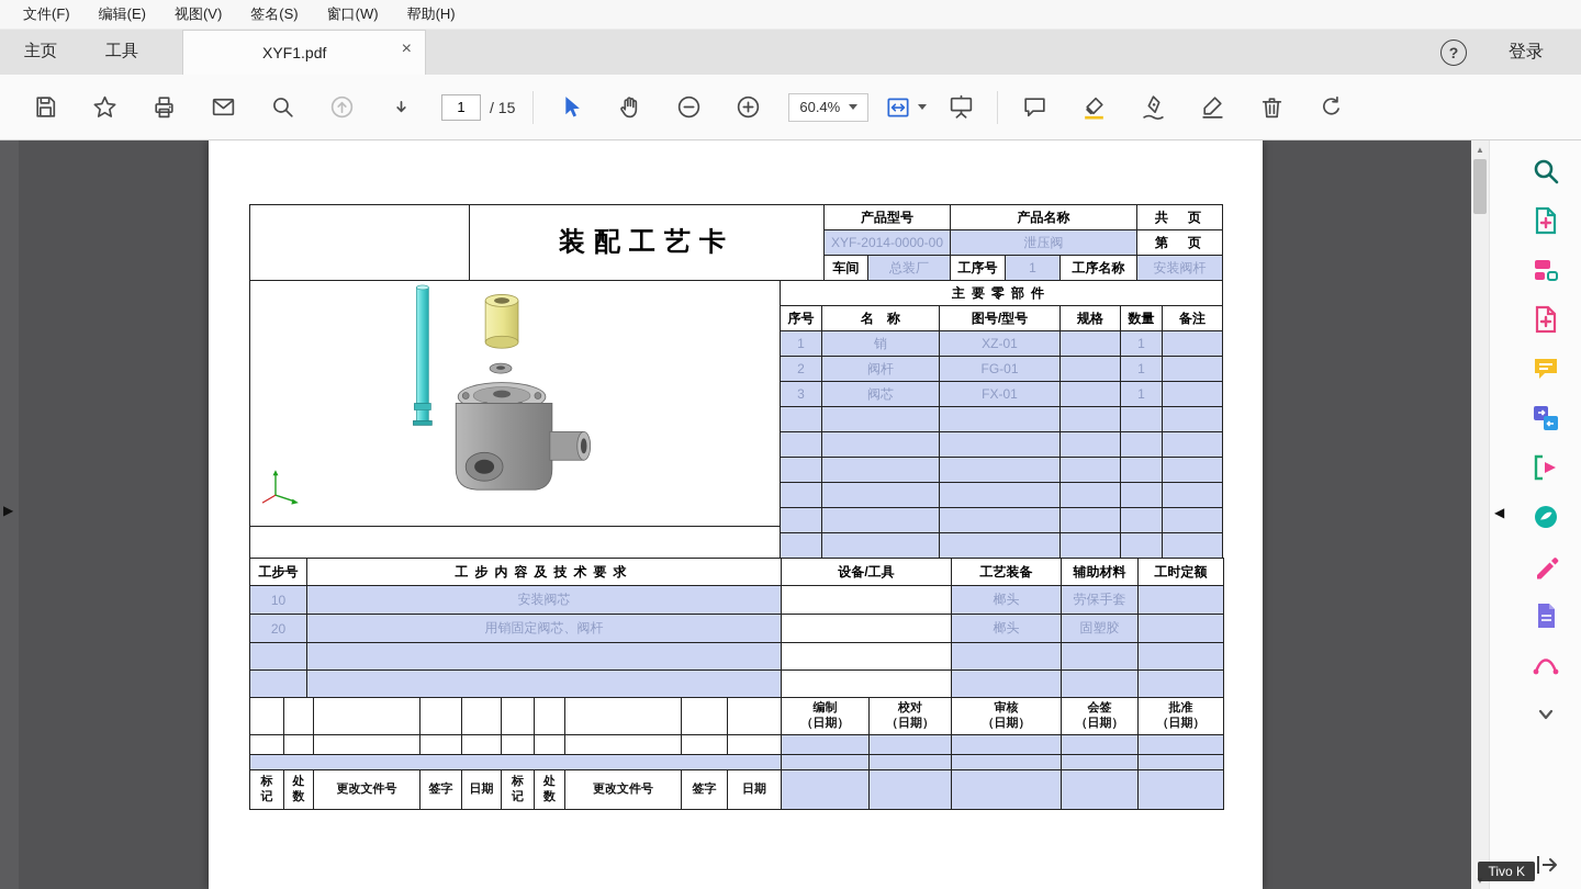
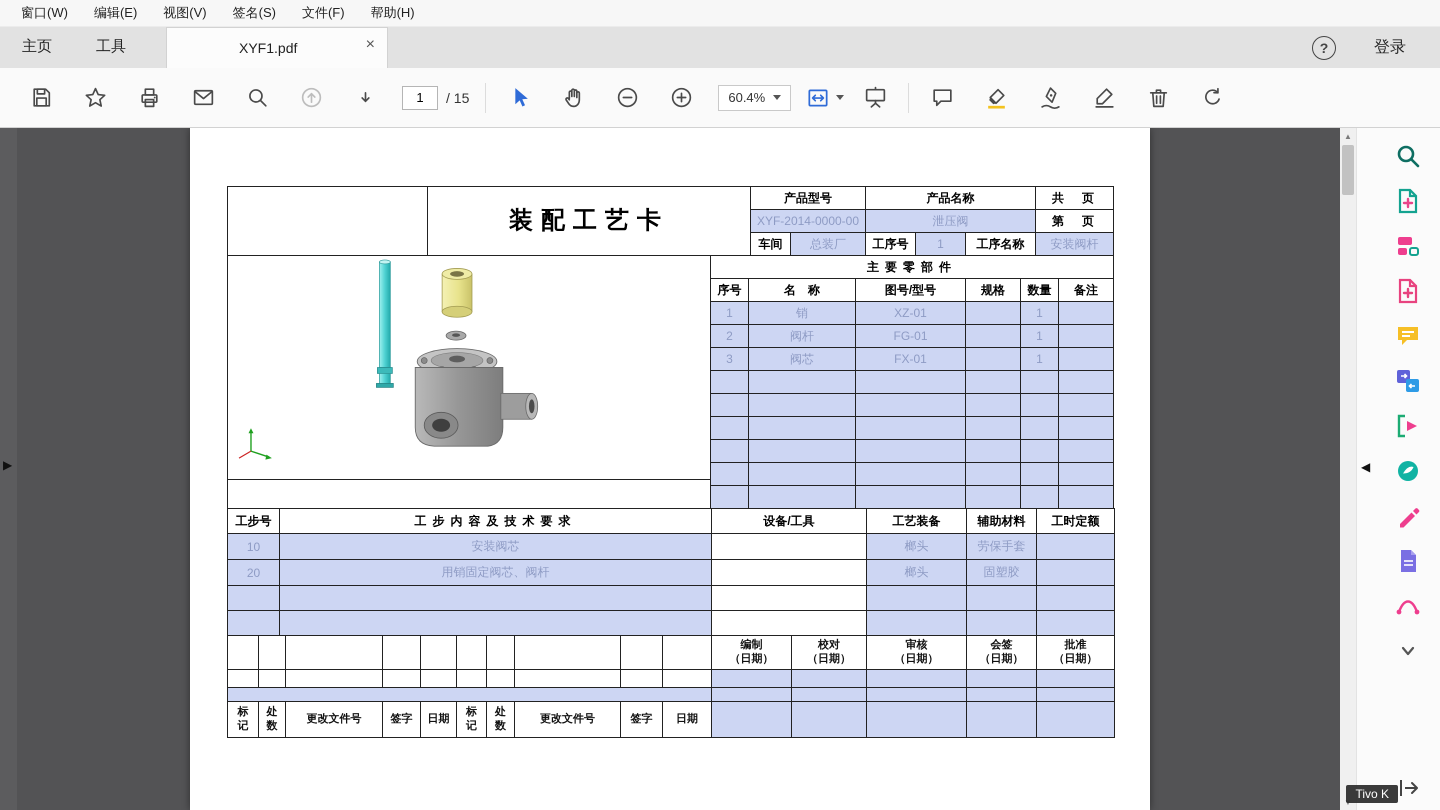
- 文件(F)
+ 窗口(W)
  编辑(E)
  视图(V)
  签名(S)
- 窗口(W)
+ 文件(F)
  帮助(H)
  主页
  工具
  XYF1.pdf
  ×
  ?
  登录
  1
  / 15
  60.4%
  ▶
  	装配工艺卡	产品型号	产品名称	共 页
  XYF-2014-0000-00	泄压阀	第 页
  车间	总装厂	工序号	1	工序名称	安装阀杆
  主要零部件
  序号	名 称	图号/型号	规格	数量	备注
  1	销	XZ-01		1
  2	阀杆	FG-01		1
  3	阀芯	FX-01		1
  工步号	工步内容及技术要求	设备/工具	工艺装备	辅助材料	工时定额
  10	安装阀芯		榔头	劳保手套
  20	用销固定阀芯、阀杆		榔头	固塑胶
  										编制（日期）	校对（日期）	审核（日期）	会签（日期）	批准（日期）
  标记	处数	更改文件号	签字	日期	标记	处数	更改文件号	签字	日期
  ▲
  ◀
  Tivo K
